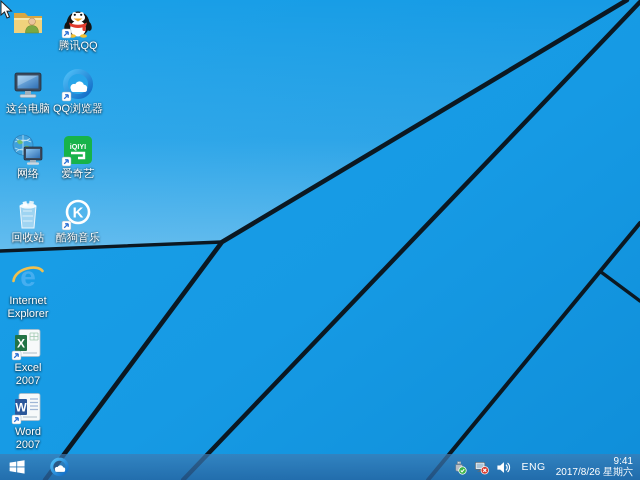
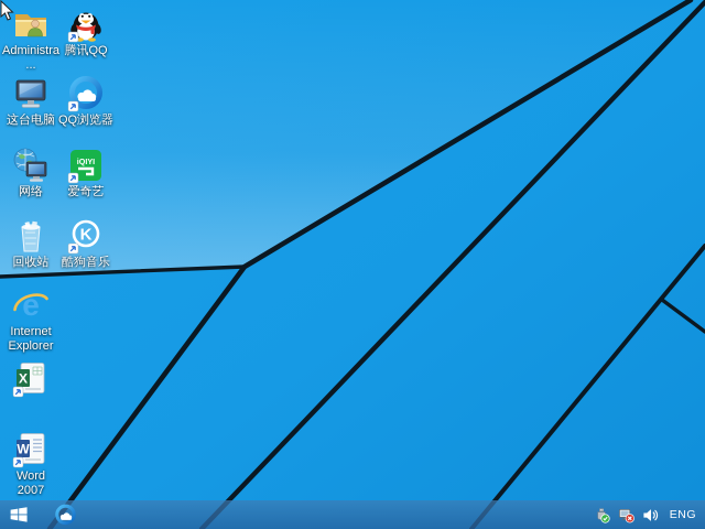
+ Administra...
  腾讯QQ
  这台电脑
  QQ浏览器
  网络
  iQIYI
  爱奇艺
  回收站
  K
  酷狗音乐
  e
  Internet Explorer
  X
- Excel 2007
  W
  Word 2007
  ENG
- 9:41
- 2017/8/26 星期六
